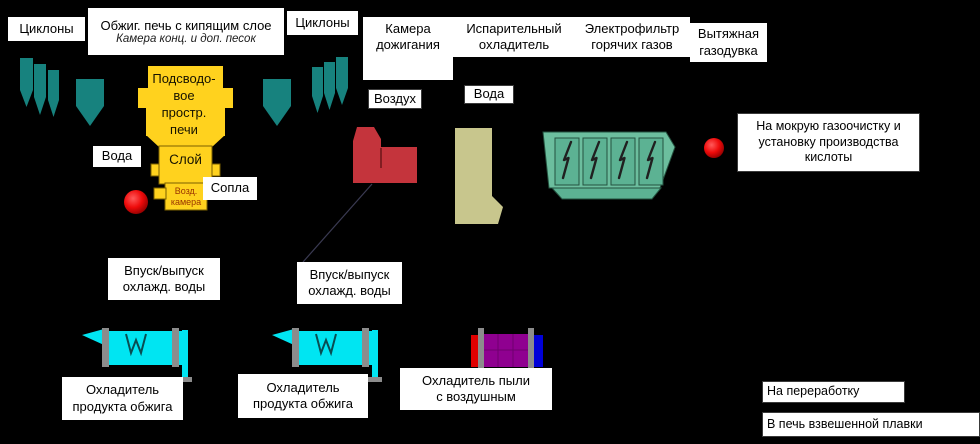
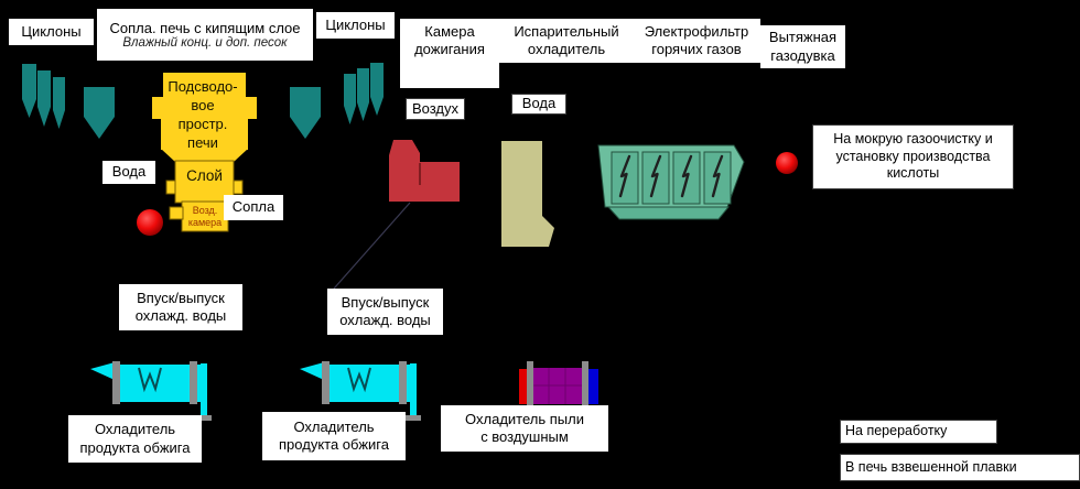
  Циклоны
- Обжиг. печь с кипящим слое
+ Сопла. печь с кипящим слое
- Камера конц. и доп. песок
+ Влажный конц. и доп. песок
  Циклоны
  Камера
  дожигания
  Испарительный
  охладитель
  Электрофильтр
  горячих газов
  Вытяжная
  газодувка
  Воздух
  Вода
  Вода
  Сопла
  Впуск/выпуск
  охлажд. воды
  Впуск/выпуск
  охлажд. воды
  На мокрую газоочистку и
  установку производства
  кислоты
  Охладитель
  продукта обжига
  Охладитель
  продукта обжига
  Охладитель пыли
  с воздушным
  На переработку
  В печь взвешенной плавки
  Подсводо-
  вое
  простр.
  печи
  Слой
  Возд.
  камера
